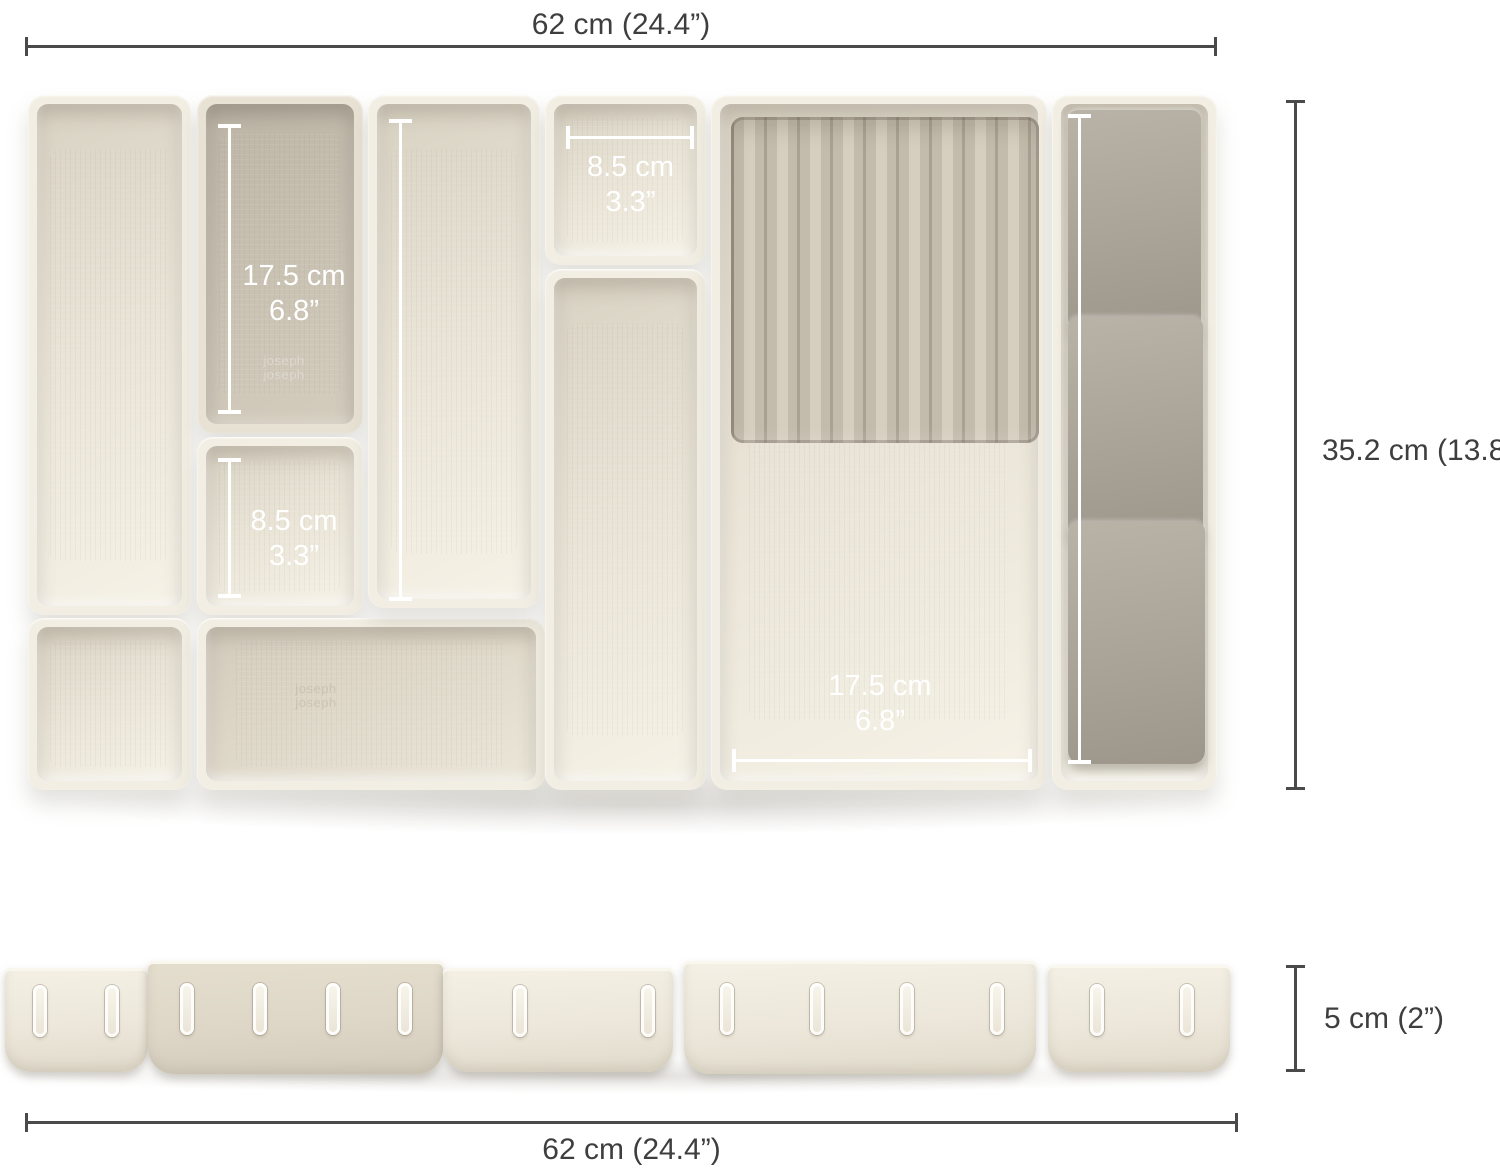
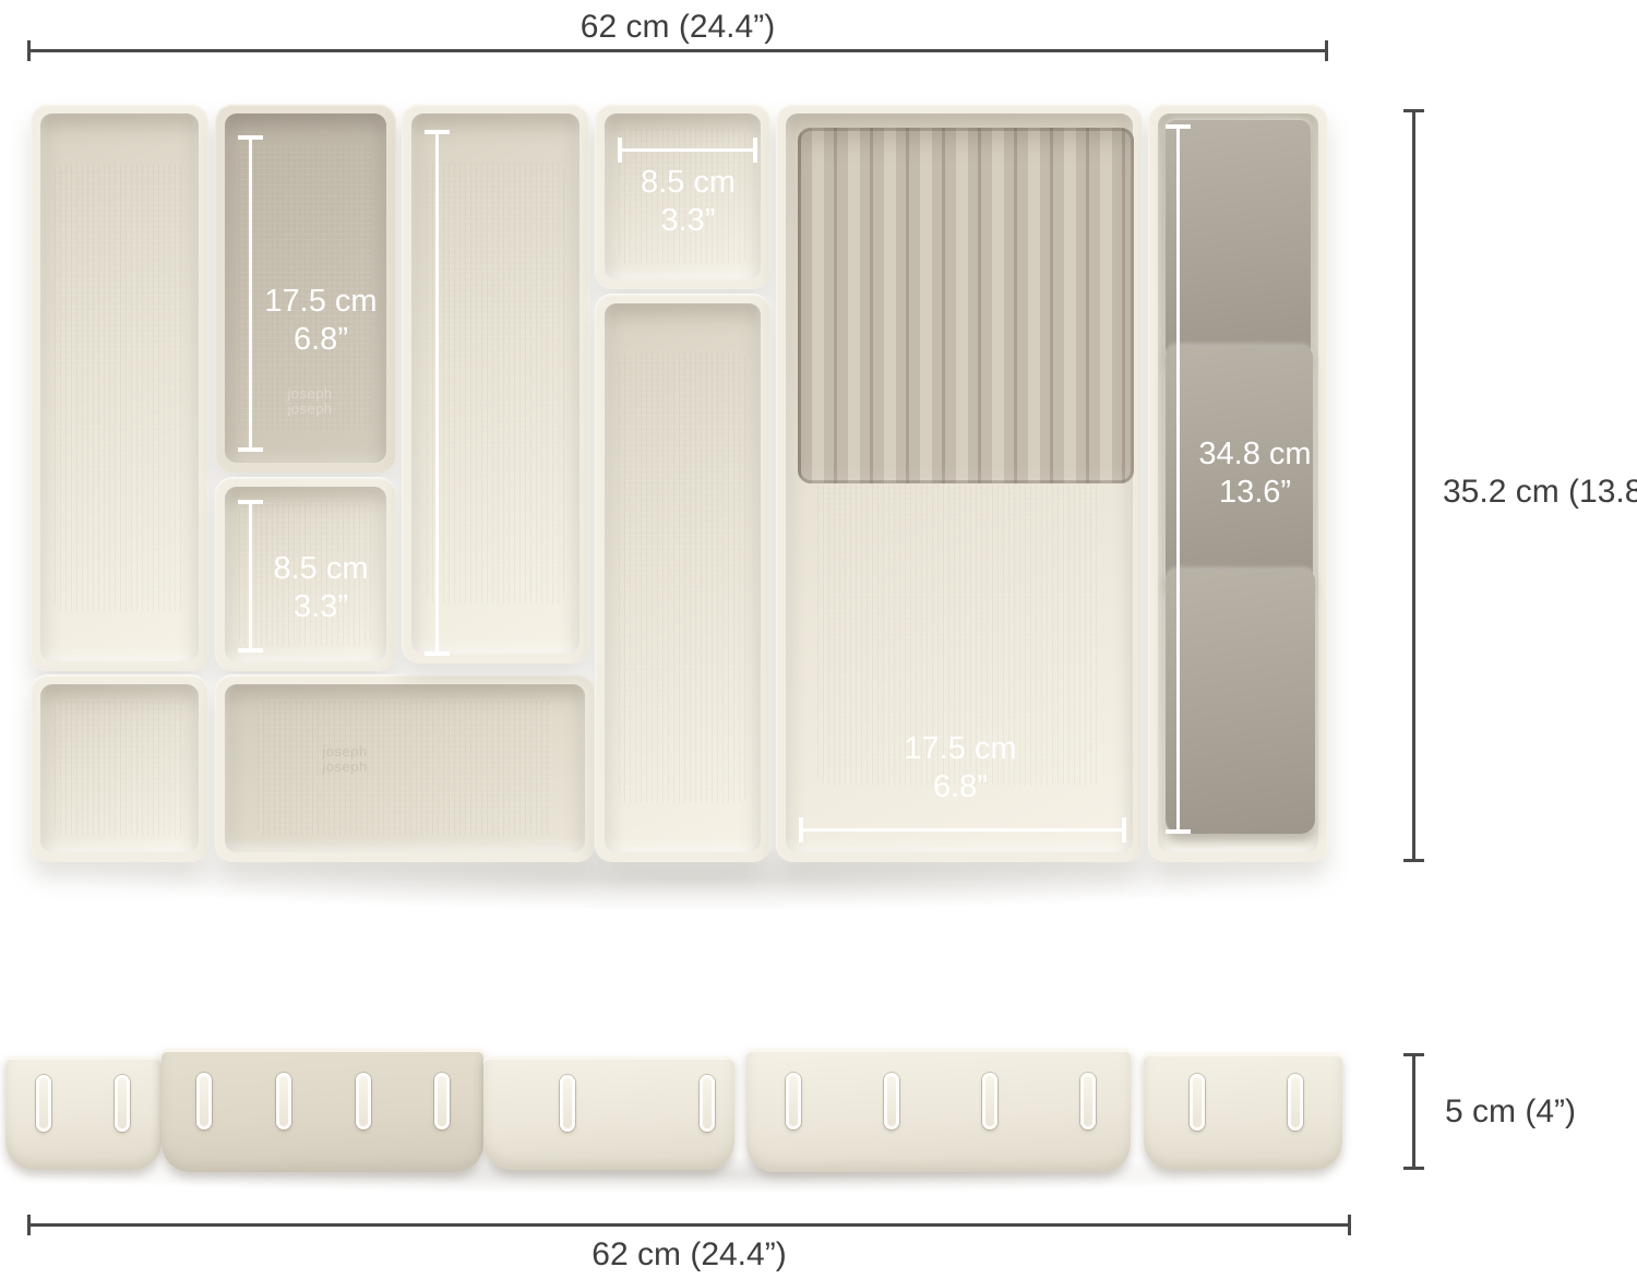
  62 cm (24.4”)
  35.2 cm (13.8
- 5 cm (2”)
+ 5 cm (4”)
  62 cm (24.4”)
  17.5 cm
  6.8”
  joseph joseph
  8.5 cm
  3.3”
  joseph joseph
  8.5 cm
  3.3”
  17.5 cm
  6.8”
+ 34.8 cm
+ 13.6”
